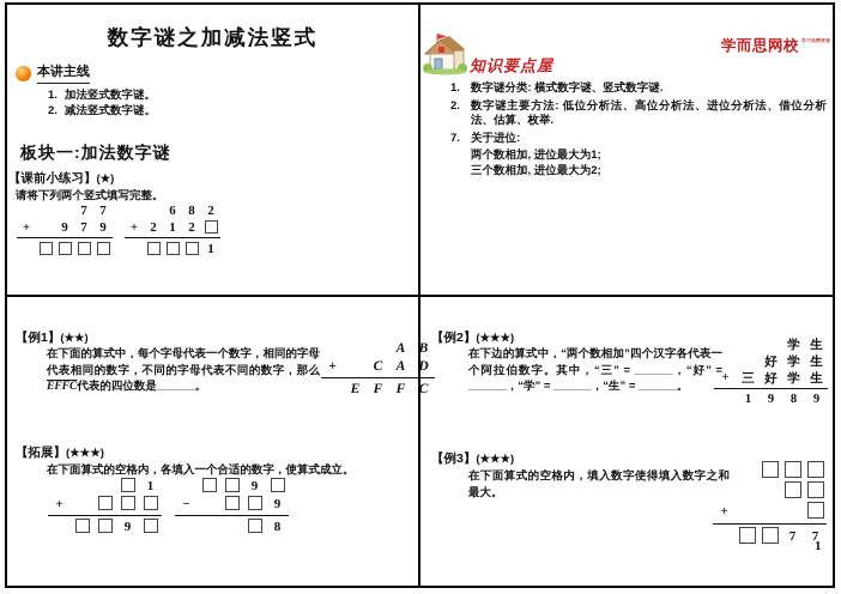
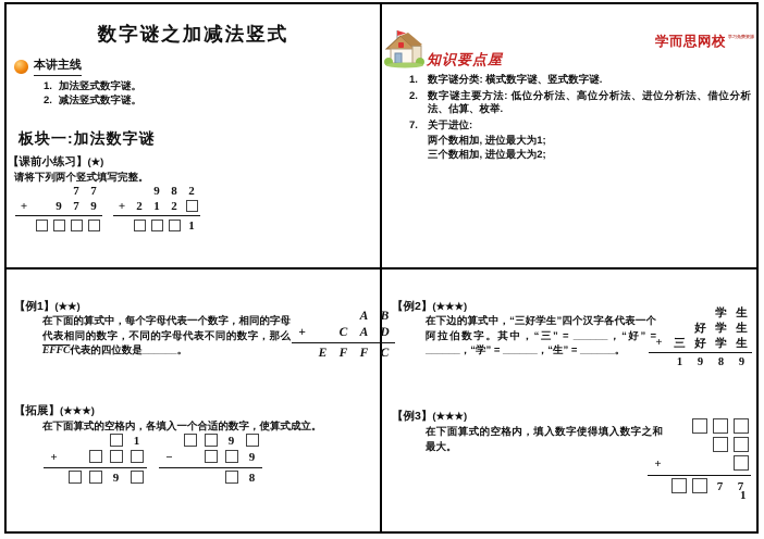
  数字谜之加减法竖式
  本讲主线
  1. 加法竖式数字谜。
  2. 减法竖式数字谜。
  板块一:加法数字谜
  【课前小练习】(★)
  请将下列两个竖式填写完整。
  7 7
  + 9 7 9
- 6 8 2
+ 9 8 2
  + 2 1 2
  1
  知识要点屋
  学而思网校
  1.
  数字谜分类: 横式数字谜、竖式数字谜.
  2.
  数字谜主要方法: 低位分析法、高位分析法、进位分析法、借位分析法、估算、枚举.
  7.
  关于进位:
  两个数相加, 进位最大为1;
  三个数相加, 进位最大为2;
  【例1】(★★)
  在下面的算式中，每个字母代表一个数字，相同的字母代表相同的数字，不同的字母代表不同的数字，那么EFFC代表的四位数是______。
  A B
  + C A D
  E F F C
  【拓展】(★★★)
  在下面算式的空格内，各填入一个合适的数字，使算式成立。
  1
  +
  9
  9
  − 9
  8
  【例2】(★★★)
- 在下边的算式中，“两个数相加”四个汉字各代表一个阿拉伯数字。其中，“三” = ______，“好” = ______，“学” = ______，“生” = ______。
+ 在下边的算式中，“三好学生”四个汉字各代表一个阿拉伯数字。其中，“三” = ______，“好” = ______，“学” = ______，“生” = ______。
  学 生
  好 学 生
  + 三 好 学 生
  1 9 8 9
  【例3】(★★★)
  在下面算式的空格内，填入数字使得填入数字之和最大。
  +
  7 7
  1
